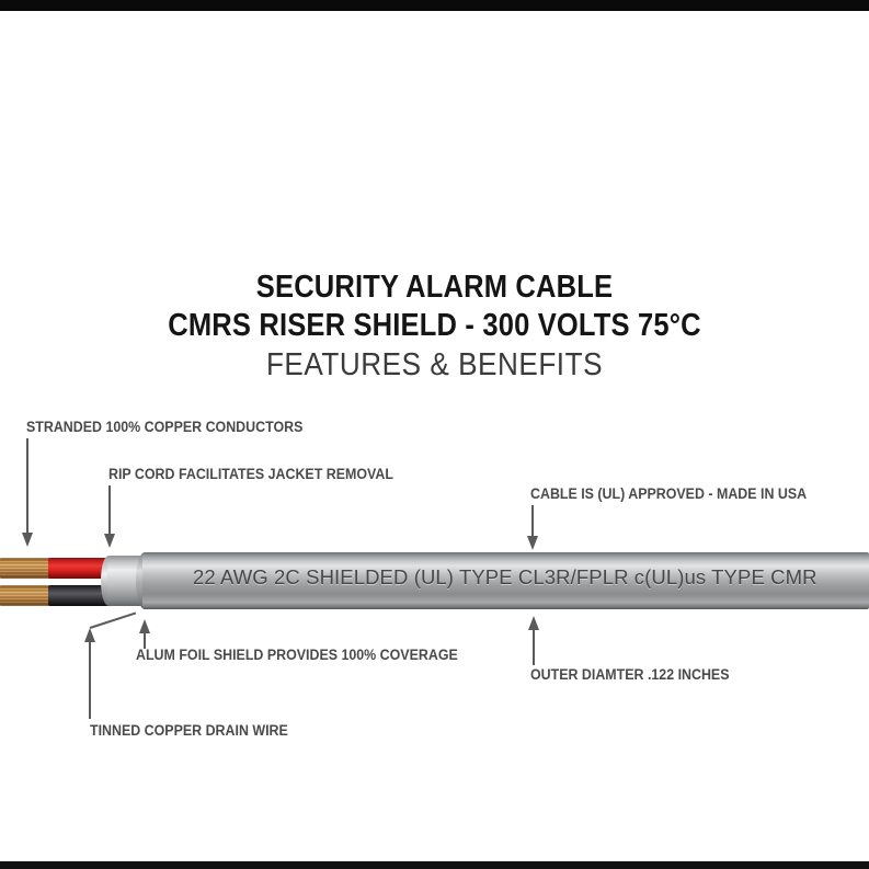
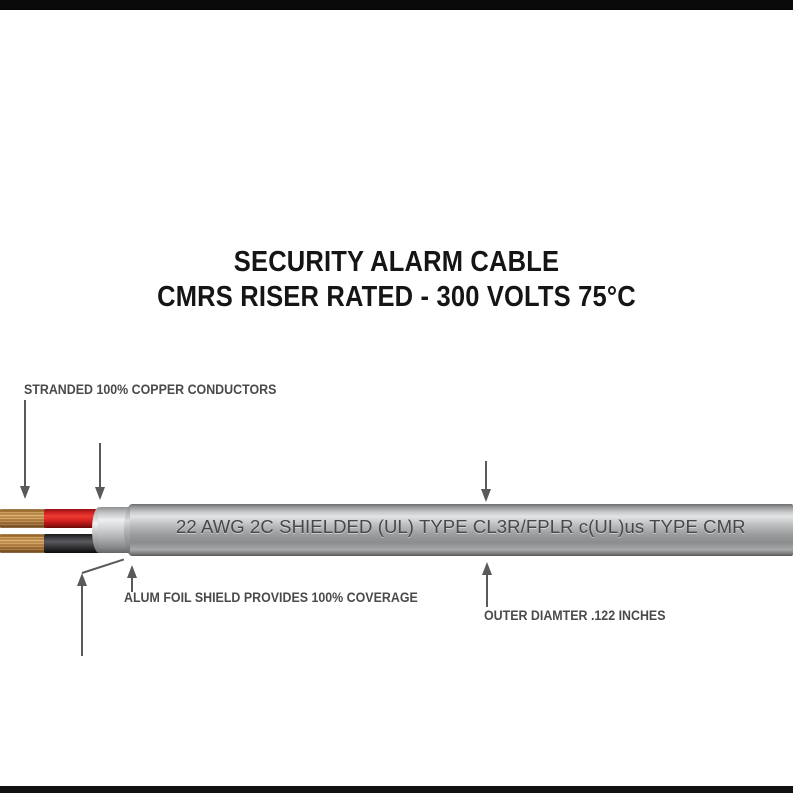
  SECURITY ALARM CABLE
- CMRS RISER SHIELD - 300 VOLTS 75°C
+ CMRS RISER RATED - 300 VOLTS 75°C
- FEATURES & BENEFITS
  STRANDED 100% COPPER CONDUCTORS
- RIP CORD FACILITATES JACKET REMOVAL
- CABLE IS (UL) APPROVED - MADE IN USA
  ALUM FOIL SHIELD PROVIDES 100% COVERAGE
  OUTER DIAMTER .122 INCHES
- TINNED COPPER DRAIN WIRE
  22 AWG 2C SHIELDED (UL) TYPE CL3R/FPLR c(UL)us TYPE CMR
